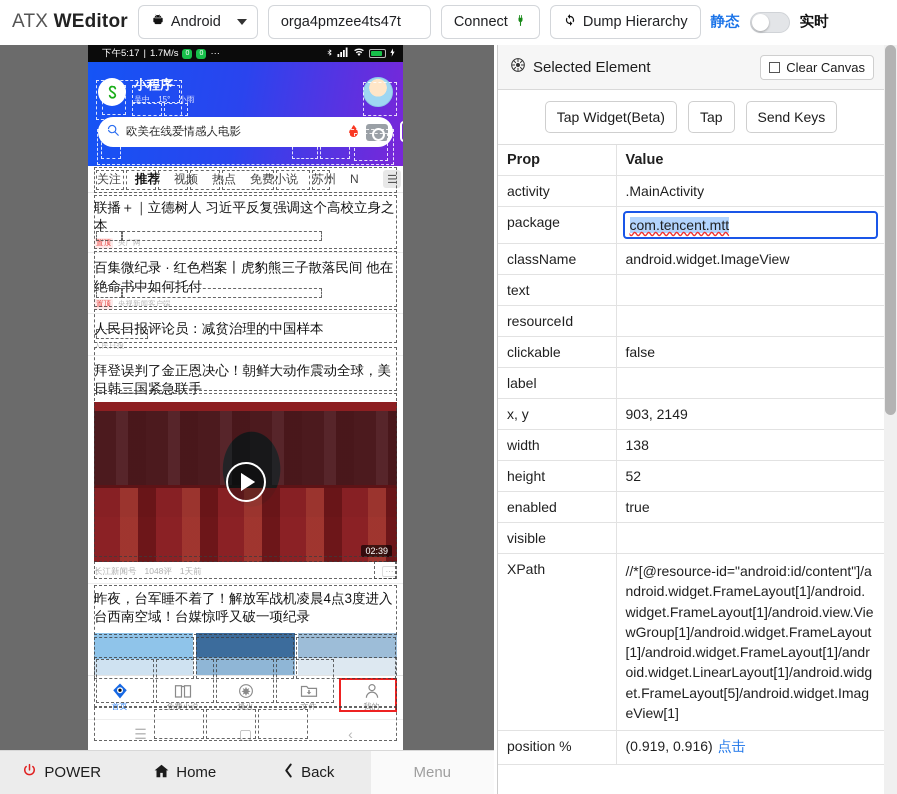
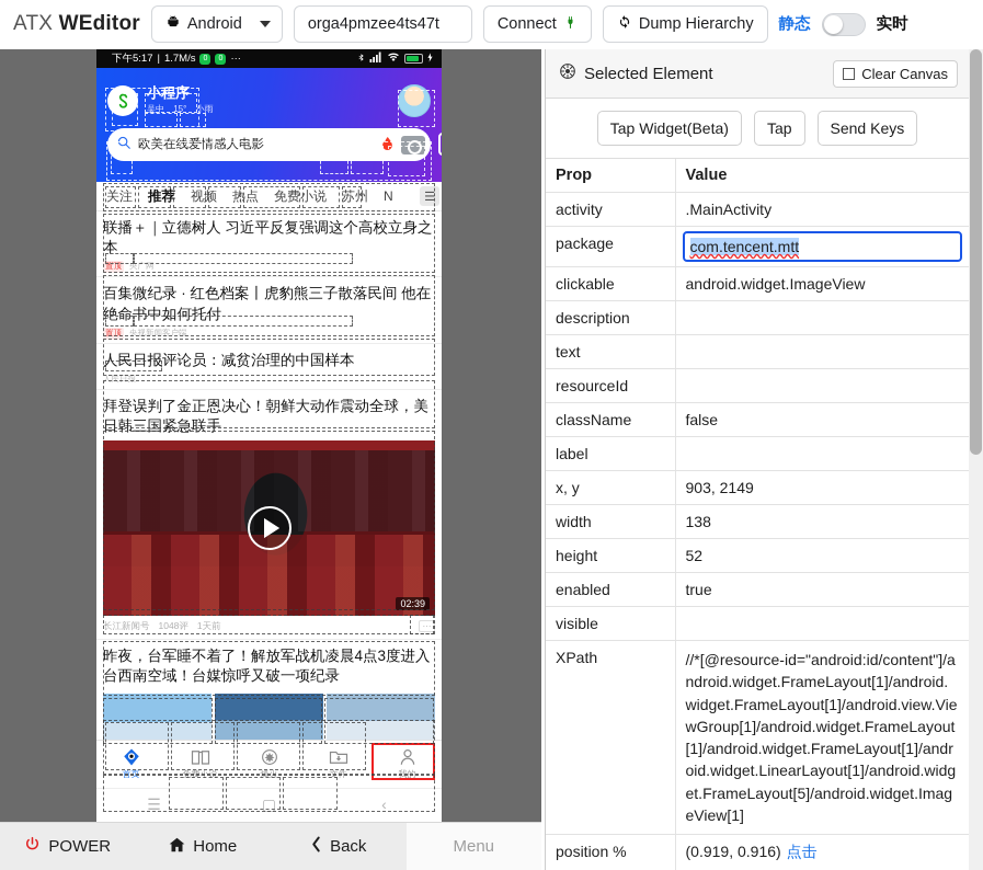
  ATX WEditor
  Android
  orga4pmzee4ts47t
  Connect
  Dump Hierarchy
  静态
  实时
  下午5:17
  |
  1.7M/s
  ···
  小程序
  吴中 15° 小雨
  欧美在线爱情感人电影
  关注
  推荐
  视频
  热点
  免费小说
  苏州
  N
  ☰
  联播＋｜立德树人 习近平反复强调这个高校立身之本
  置顶
  央广网
  百集微纪录 · 红色档案丨虎豹熊三子散落民间 他在绝命书中如何托付
  置顶
  央视新闻客户端
  人民日报评论员：减贫治理的中国样本
  人民日报
  拜登误判了金正恩决心！朝鲜大动作震动全球，美日韩三国紧急联手
  02:39
  长江新闻号
  1048评
  1天前
  ⋯
  昨夜，台军睡不着了！解放军战机凌晨4点3度进入台西南空域！台媒惊呼又破一项纪录
  首页
  免费小说
  烽火
  文件
  我的
  ☰
  ▢
  ‹
  POWER
  Home
  Back
  Menu
  Selected Element
  Clear Canvas
  Tap Widget(Beta)
  Tap
  Send Keys
  Prop	Value
  activity	.MainActivity
  package	com.tencent.mtt
- className	android.widget.ImageView
+ clickable	android.widget.ImageView
+ description
  text
  resourceId
- clickable	false
+ className	false
  label
  x, y	903, 2149
  width	138
  height	52
  enabled	true
  visible
  XPath	//*[@resource-id="android:id/content"]/android.widget.FrameLayout[1]/android.widget.FrameLayout[1]/android.view.ViewGroup[1]/android.widget.FrameLayout[1]/android.widget.FrameLayout[1]/android.widget.LinearLayout[1]/android.widget.FrameLayout[5]/android.widget.ImageView[1]
  position %	(0.919, 0.916) 点击
